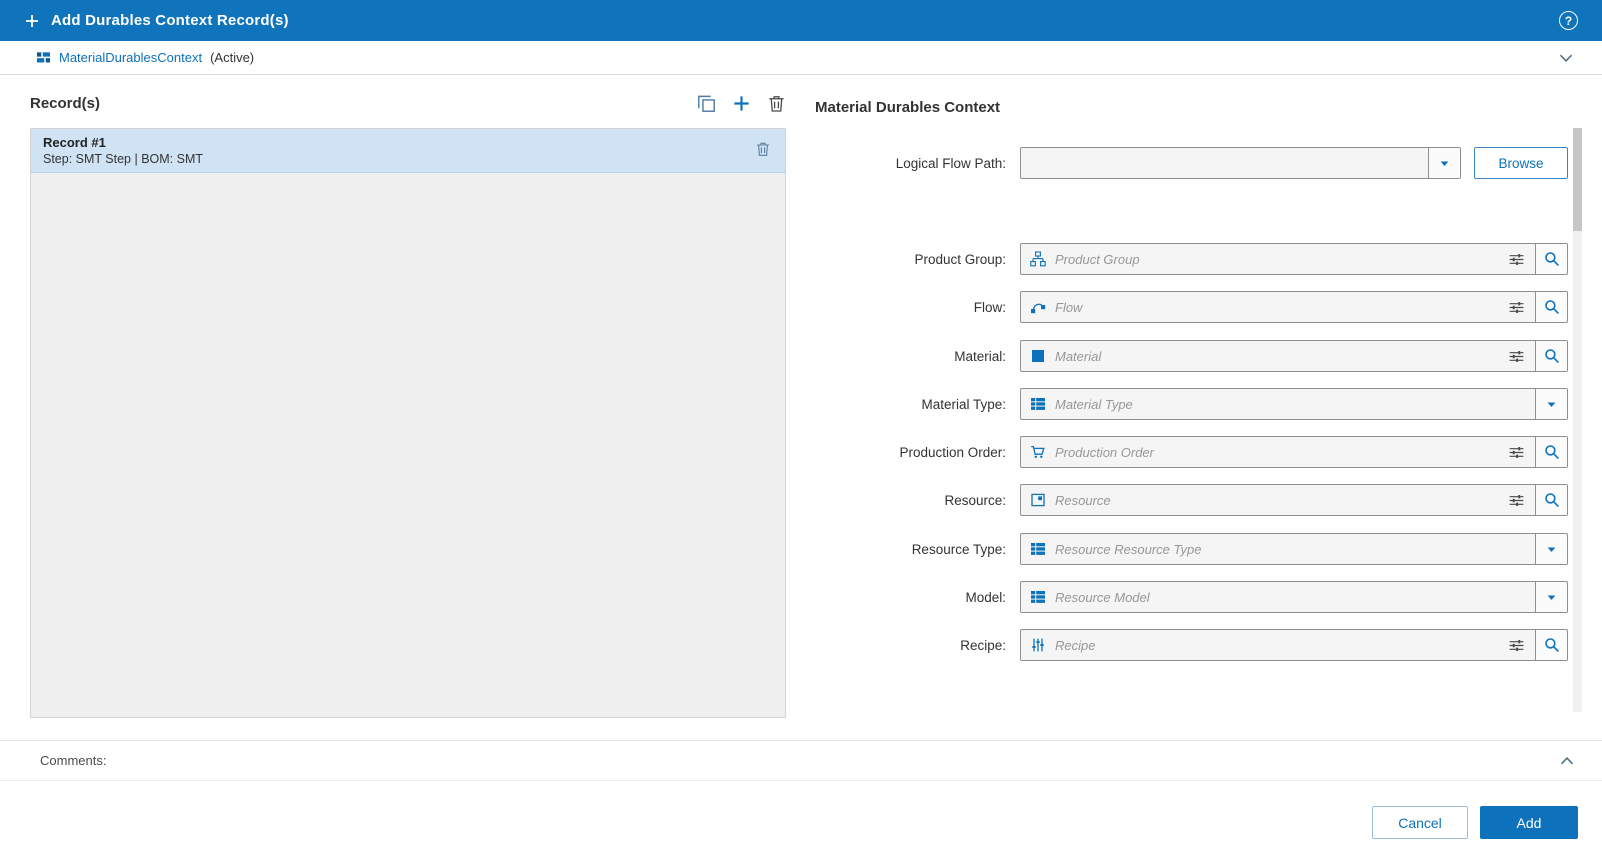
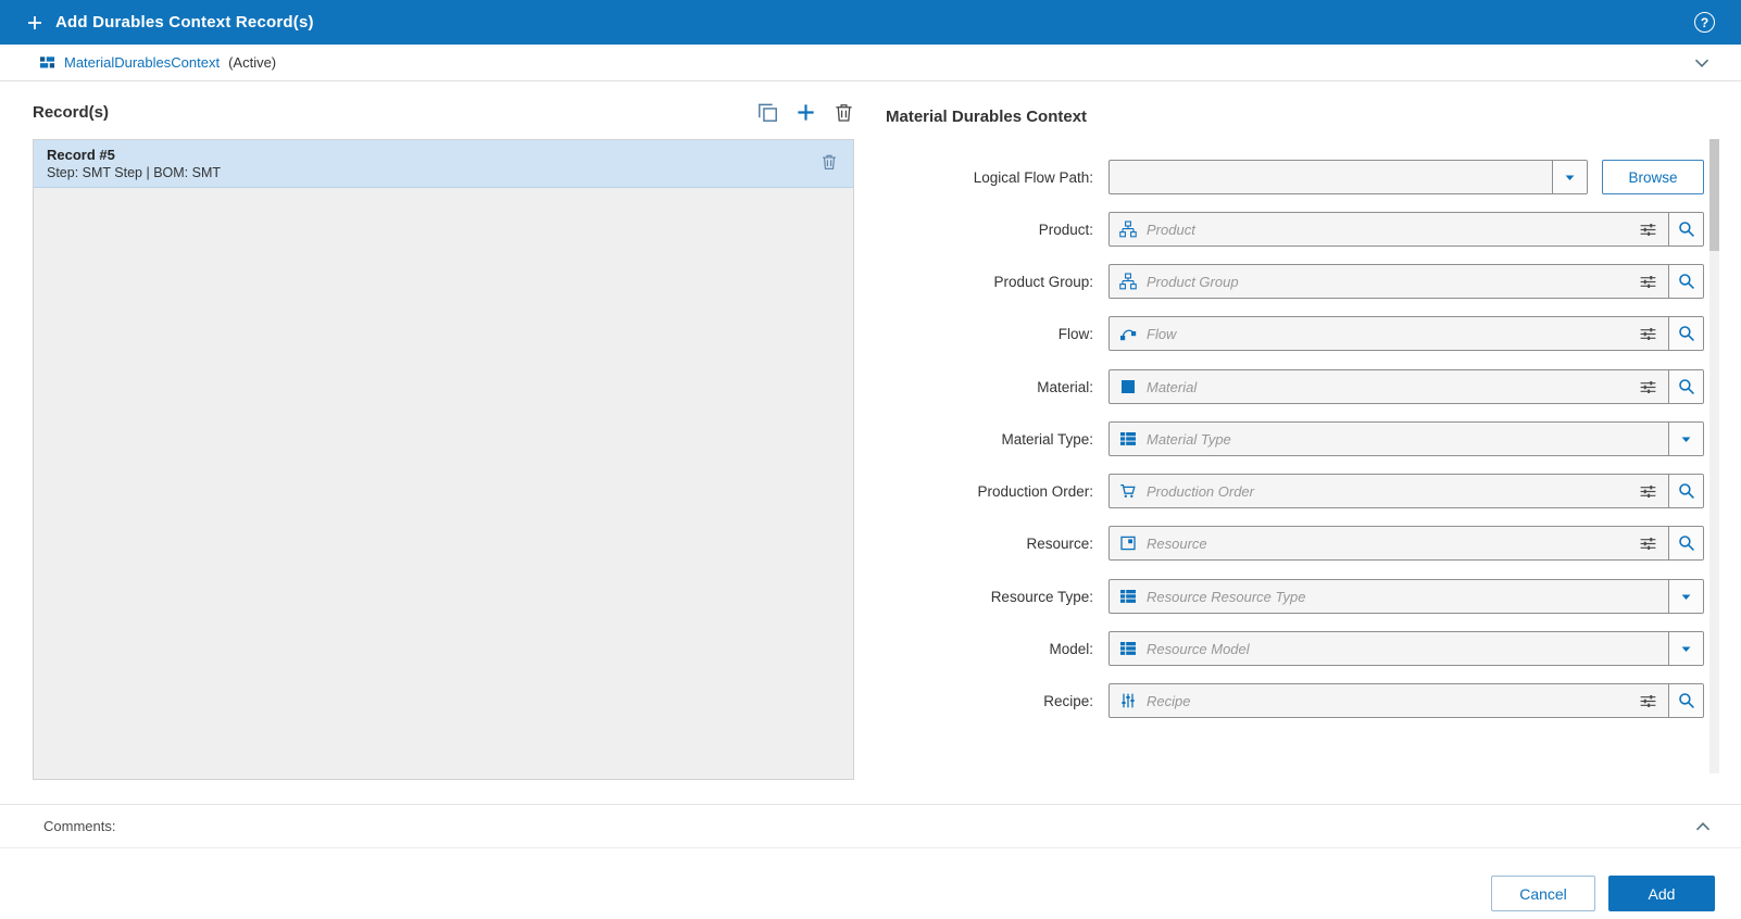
  Add Durables Context Record(s)
  ?
  MaterialDurablesContext
  (Active)
  Record(s)
- Record #1
+ Record #5
  Step: SMT Step | BOM: SMT
  Material Durables Context
  Logical Flow Path:
  Browse
+ Product:
+ Product
  Product Group:
  Product Group
  Flow:
  Flow
  Material:
  Material
  Material Type:
  Material Type
  Production Order:
  Production Order
  Resource:
  Resource
  Resource Type:
  Resource Resource Type
  Model:
  Resource Model
  Recipe:
  Recipe
  Comments:
  Cancel
  Add
